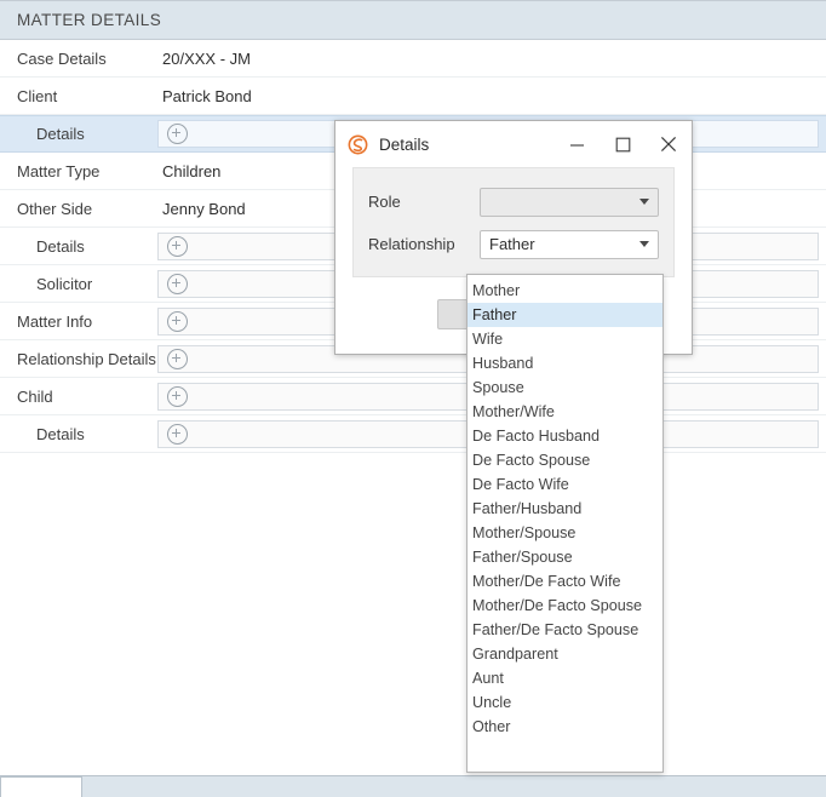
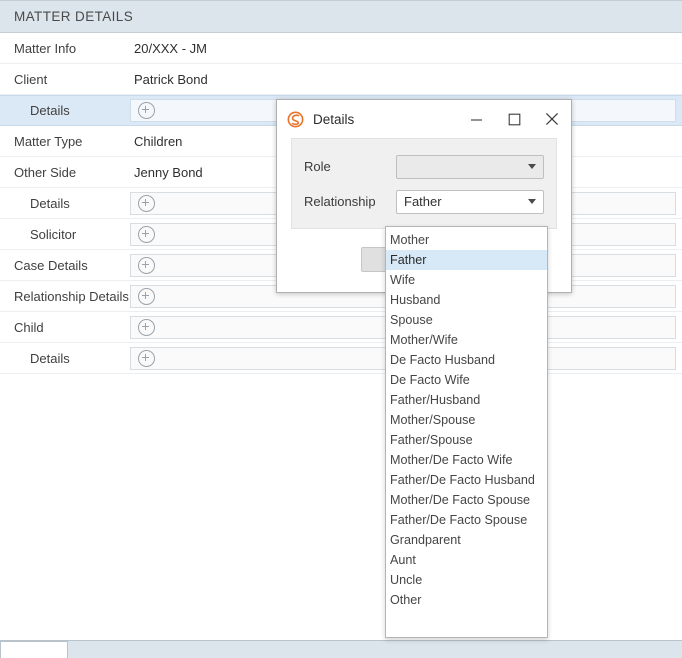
  MATTER DETAILS
- Case Details
+ Matter Info
  20/XXX - JM
  Client
  Patrick Bond
  Details
  Matter Type
  Children
  Other Side
  Jenny Bond
  Details
  Solicitor
- Matter Info
+ Case Details
  Relationship Details
  Child
  Details
  Details
  Role
  Relationship
  Father
  Mother
  Father
  Wife
  Husband
  Spouse
  Mother/Wife
  De Facto Husband
- De Facto Spouse
  De Facto Wife
  Father/Husband
  Mother/Spouse
  Father/Spouse
  Mother/De Facto Wife
+ Father/De Facto Husband
  Mother/De Facto Spouse
  Father/De Facto Spouse
  Grandparent
  Aunt
  Uncle
  Other
